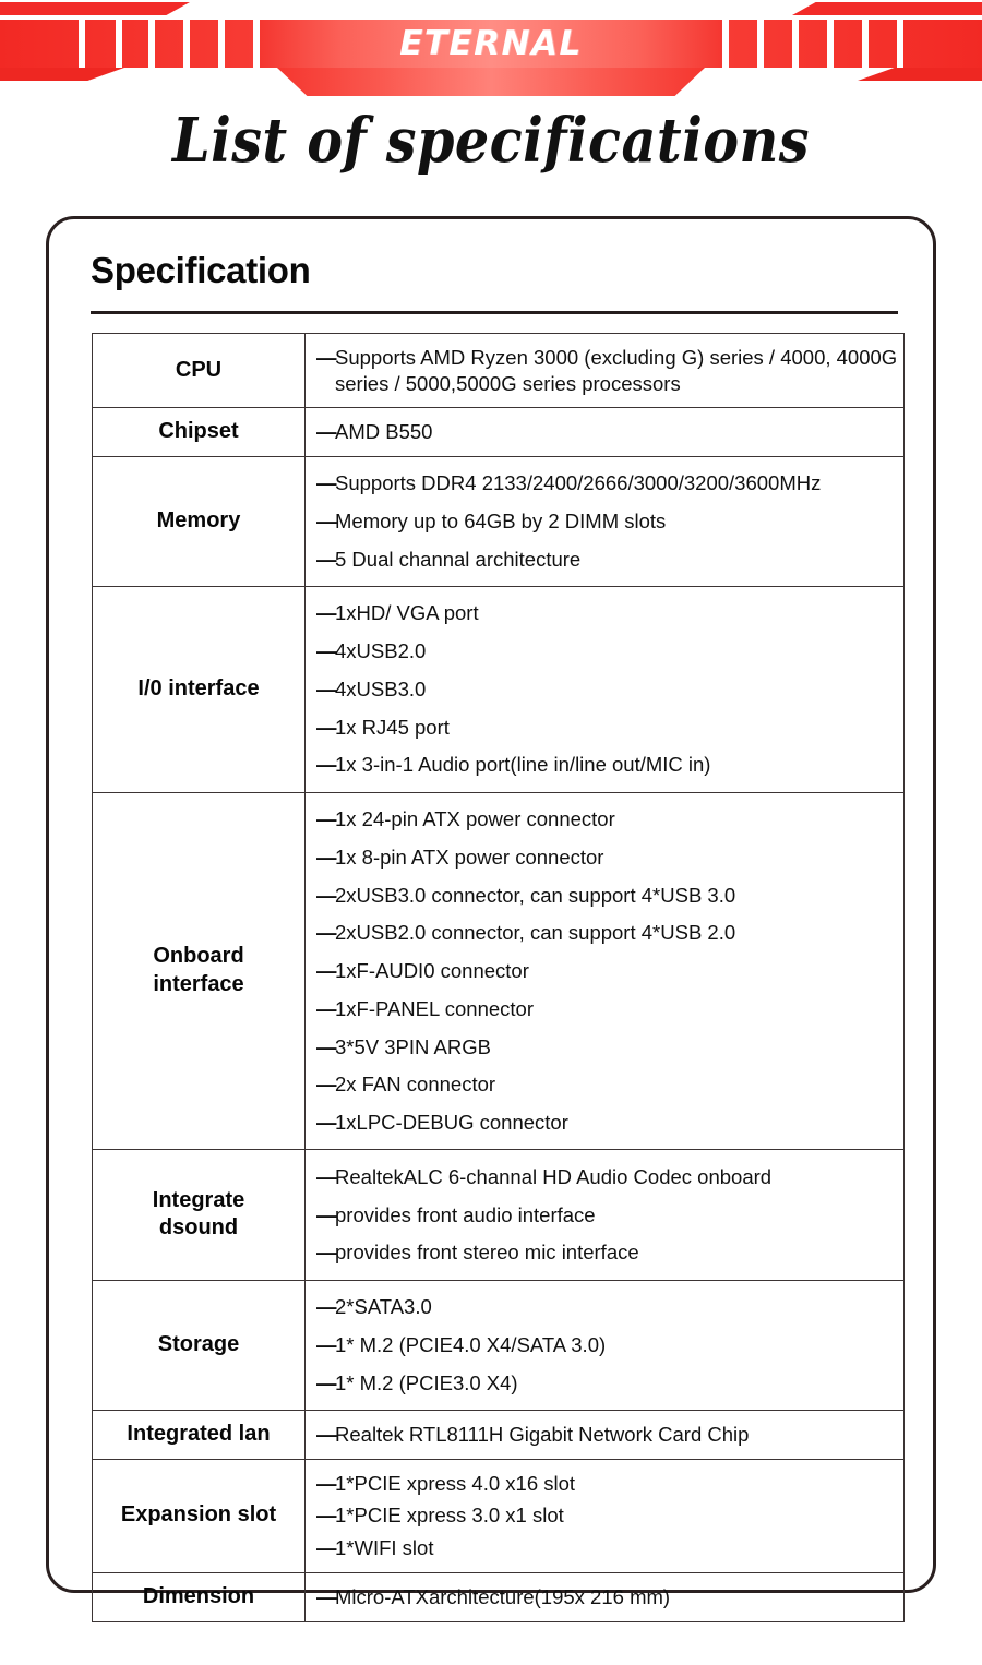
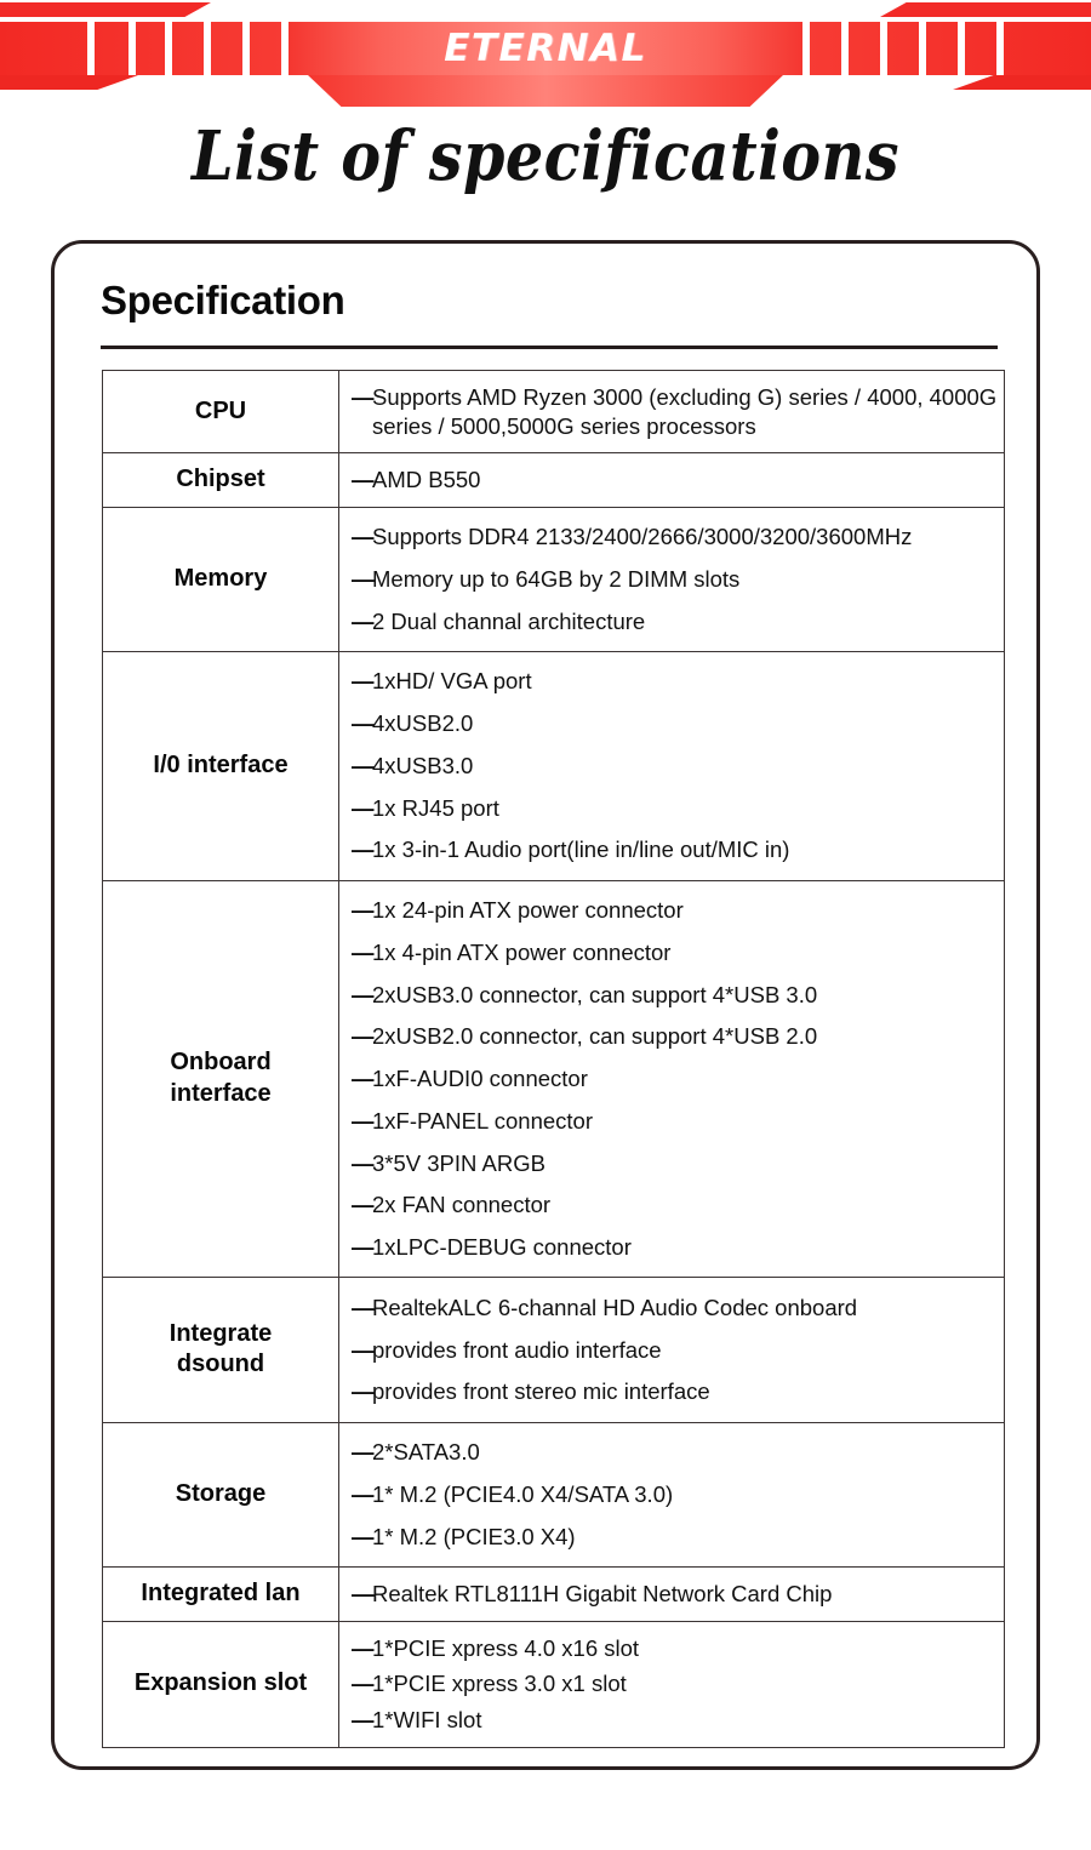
  ETERNAL
  List of specifications
  Specification
  CPU	—Supports AMD Ryzen 3000 (excluding G) series / 4000, 4000G series / 5000,5000G series processors
  Chipset	—AMD B550
- Memory	—Supports DDR4 2133/2400/2666/3000/3200/3600MHz—Memory up to 64GB by 2 DIMM slots—5 Dual channal architecture
+ Memory	—Supports DDR4 2133/2400/2666/3000/3200/3600MHz—Memory up to 64GB by 2 DIMM slots—2 Dual channal architecture
  I/0 interface	—1xHD/ VGA port—4xUSB2.0—4xUSB3.0—1x RJ45 port—1x 3-in-1 Audio port(line in/line out/MIC in)
- Onboardinterface	—1x 24-pin ATX power connector—1x 8-pin ATX power connector—2xUSB3.0 connector, can support 4*USB 3.0—2xUSB2.0 connector, can support 4*USB 2.0—1xF-AUDI0 connector—1xF-PANEL connector—3*5V 3PIN ARGB—2x FAN connector—1xLPC-DEBUG connector
+ Onboardinterface	—1x 24-pin ATX power connector—1x 4-pin ATX power connector—2xUSB3.0 connector, can support 4*USB 3.0—2xUSB2.0 connector, can support 4*USB 2.0—1xF-AUDI0 connector—1xF-PANEL connector—3*5V 3PIN ARGB—2x FAN connector—1xLPC-DEBUG connector
  Integratedsound	—RealtekALC 6-channal HD Audio Codec onboard—provides front audio interface—provides front stereo mic interface
  Storage	—2*SATA3.0—1* M.2 (PCIE4.0 X4/SATA 3.0)—1* M.2 (PCIE3.0 X4)
  Integrated lan	—Realtek RTL8111H Gigabit Network Card Chip
  Expansion slot	—1*PCIE xpress 4.0 x16 slot—1*PCIE xpress 3.0 x1 slot—1*WIFI slot
- Dimension	—Micro-ATXarchitecture(195x 216 mm)
